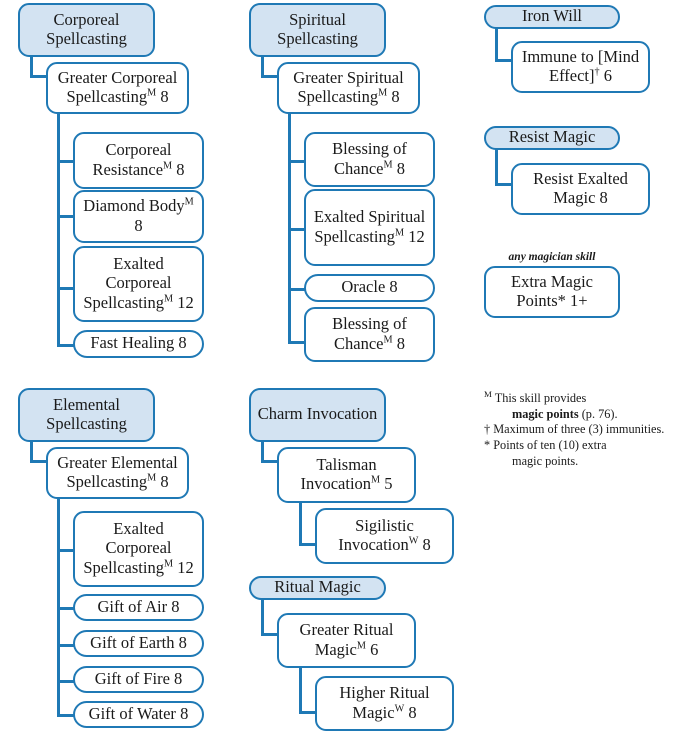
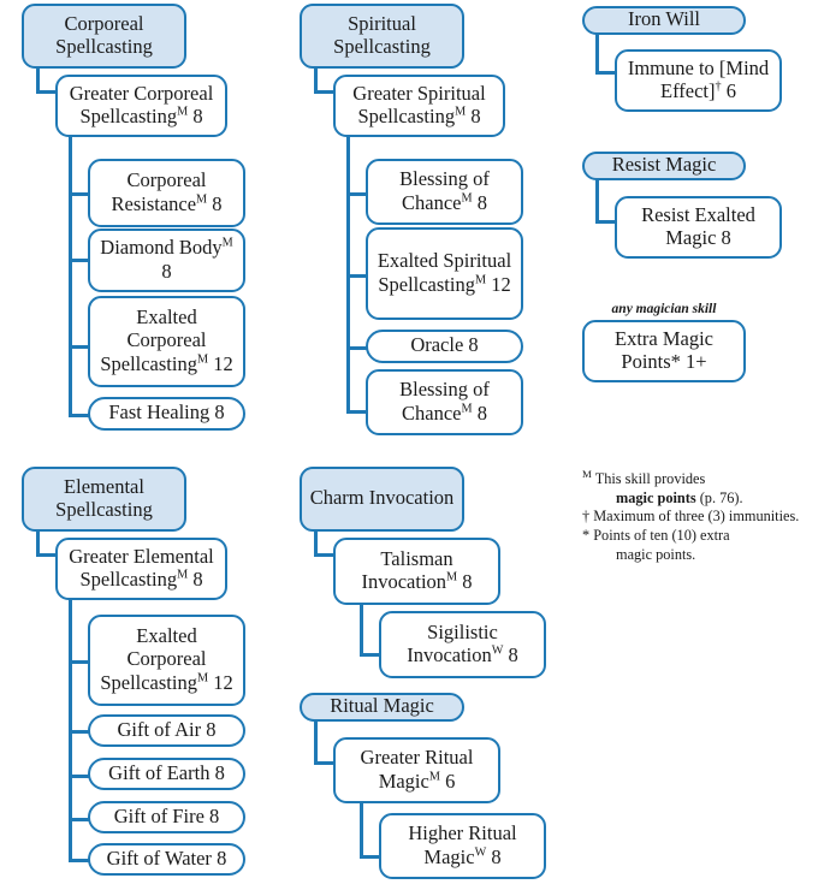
  Corporeal Spellcasting
  Greater Corporeal SpellcastingM 8
  Corporeal ResistanceM 8
  Diamond BodyM 8
  Exalted Corporeal SpellcastingM 12
  Fast Healing 8
  Spiritual Spellcasting
  Greater Spiritual SpellcastingM 8
  Blessing of ChanceM 8
  Exalted Spiritual SpellcastingM 12
  Oracle 8
  Blessing of ChanceM 8
  Iron Will
  Immune to [Mind Effect]† 6
  Resist Magic
  Resist Exalted Magic 8
  any magician skill
  Extra Magic Points* 1+
  Elemental Spellcasting
  Greater Elemental SpellcastingM 8
  Exalted Corporeal SpellcastingM 12
  Gift of Air 8
  Gift of Earth 8
  Gift of Fire 8
  Gift of Water 8
  Charm Invocation
- Talisman InvocationM 5
+ Talisman InvocationM 8
  Sigilistic InvocationW 8
  Ritual Magic
  Greater Ritual MagicM 6
  Higher Ritual MagicW 8
  M This skill provides
  magic points (p. 76).
  † Maximum of three (3) immunities.
  * Points of ten (10) extra
  magic points.
